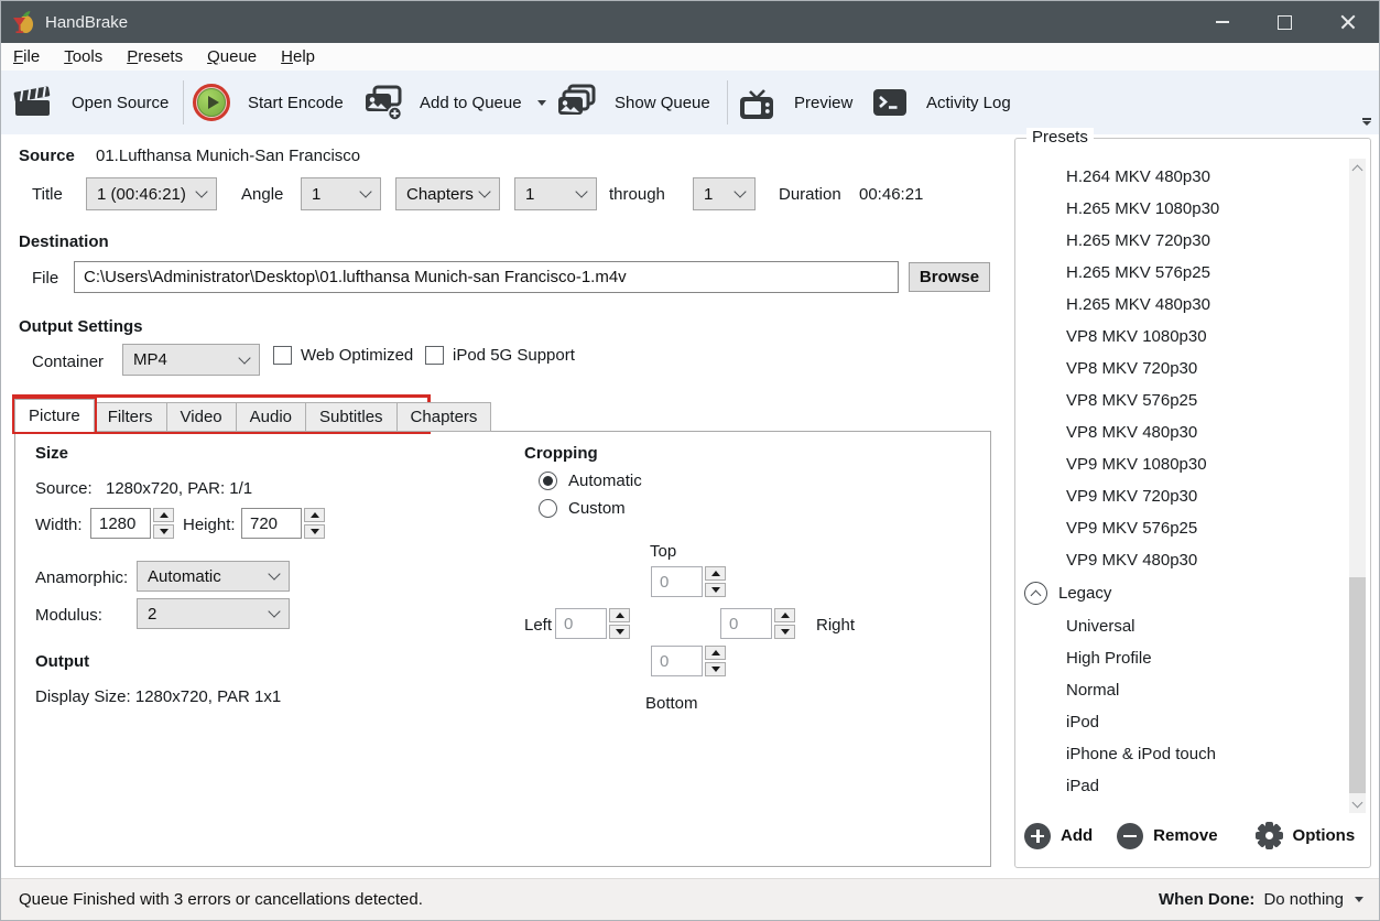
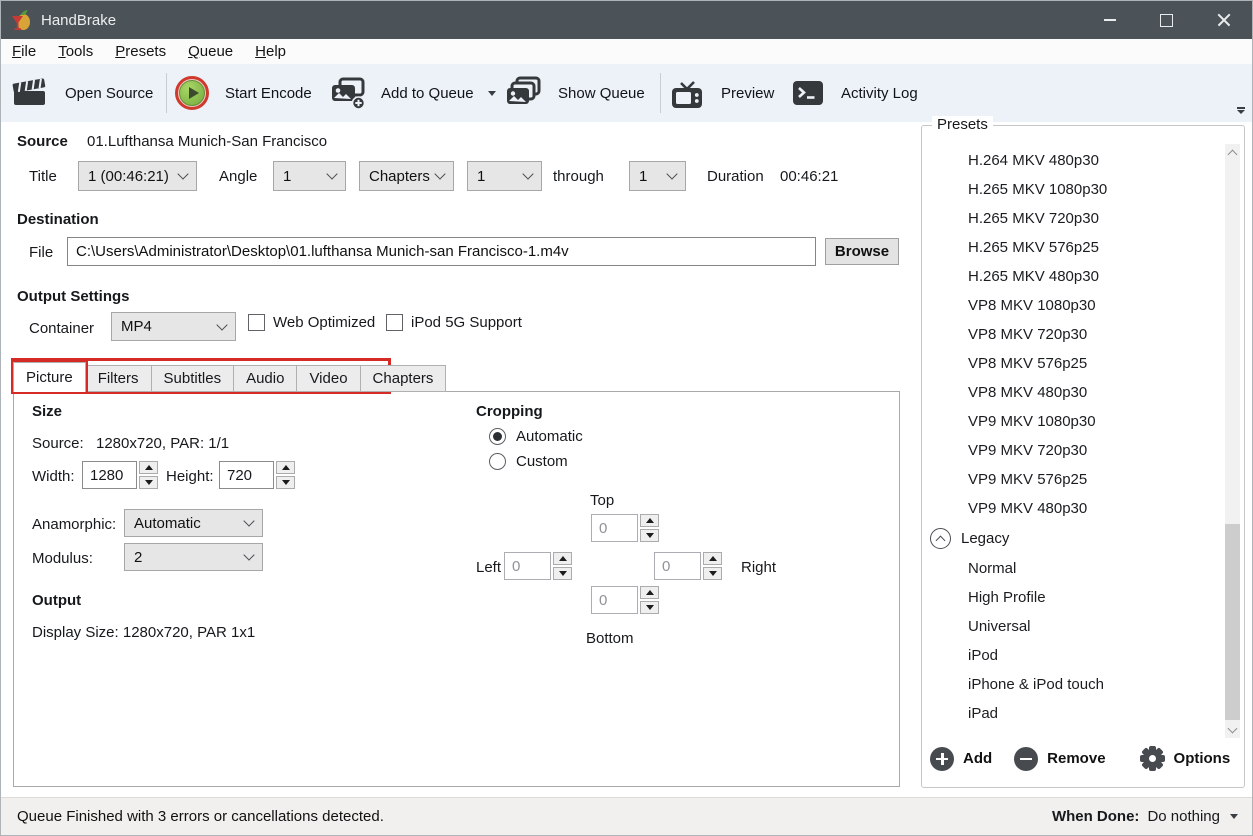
  HandBrake
  File
  Tools
  Presets
  Queue
  Help
  Open Source
  Start Encode
  Add to Queue
  Show Queue
  Preview
  Activity Log
  Source
  01.Lufthansa Munich-San Francisco
  Title
  1 (00:46:21)
  Angle
  1
  Chapters
  1
  through
  1
  Duration
  00:46:21
  Destination
  File
  C:\Users\Administrator\Desktop\01.lufthansa Munich-san Francisco-1.m4v
  Browse
  Output Settings
  Container
  MP4
  Web Optimized
  iPod 5G Support
  Picture
  Filters
- Video
+ Subtitles
  Audio
- Subtitles
+ Video
  Chapters
  Size
  Source:
  1280x720, PAR: 1/1
  Width:
  1280
  Height:
  720
  Anamorphic:
  Automatic
  Modulus:
  2
  Output
  Display Size: 1280x720, PAR 1x1
  Cropping
  Automatic
  Custom
  Top
  0
  Left
  0
  0
  Right
  0
  Bottom
  Presets
  H.264 MKV 480p30
  H.265 MKV 1080p30
  H.265 MKV 720p30
  H.265 MKV 576p25
  H.265 MKV 480p30
  VP8 MKV 1080p30
  VP8 MKV 720p30
  VP8 MKV 576p25
  VP8 MKV 480p30
  VP9 MKV 1080p30
  VP9 MKV 720p30
  VP9 MKV 576p25
  VP9 MKV 480p30
  Legacy
- Universal
+ Normal
  High Profile
- Normal
+ Universal
  iPod
  iPhone & iPod touch
  iPad
  Add
  Remove
  Options
  Queue Finished with 3 errors or cancellations detected.
  When Done:
  Do nothing
